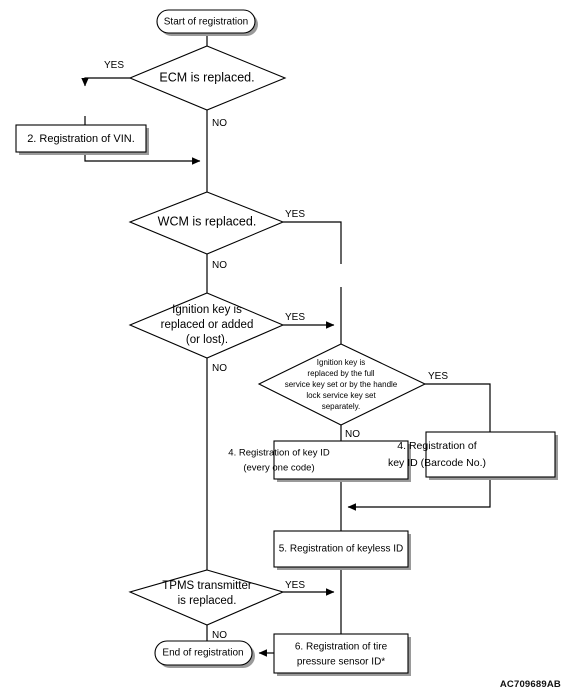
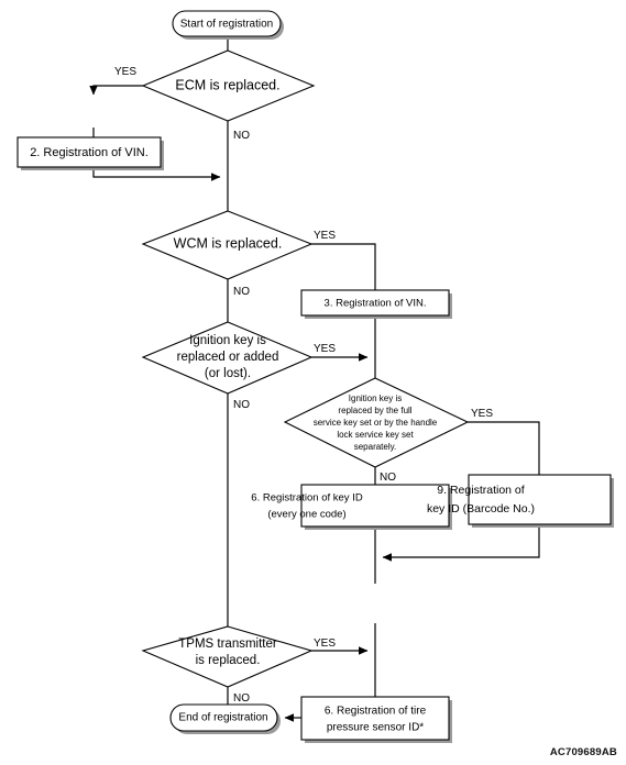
  Start of registration
  ECM is replaced.
  2. Registration of VIN.
  WCM is replaced.
+ 3. Registration of VIN.
  Ignition key is
  replaced or added
  (or lost).
  Ignition key is
  replaced by the full
  service key set or by the handle
  lock service key set
  separately.
- 4. Registration of key ID
+ 6. Registration of key ID
  (every one code)
- 4. Registration of
+ 9. Registration of
  key ID (Barcode No.)
- 5. Registration of keyless ID
  TPMS transmitter
  is replaced.
  6. Registration of tire
  pressure sensor ID*
  End of registration
  YES
  NO
  YES
  NO
  YES
  NO
  YES
  NO
  YES
  NO
  AC709689AB
